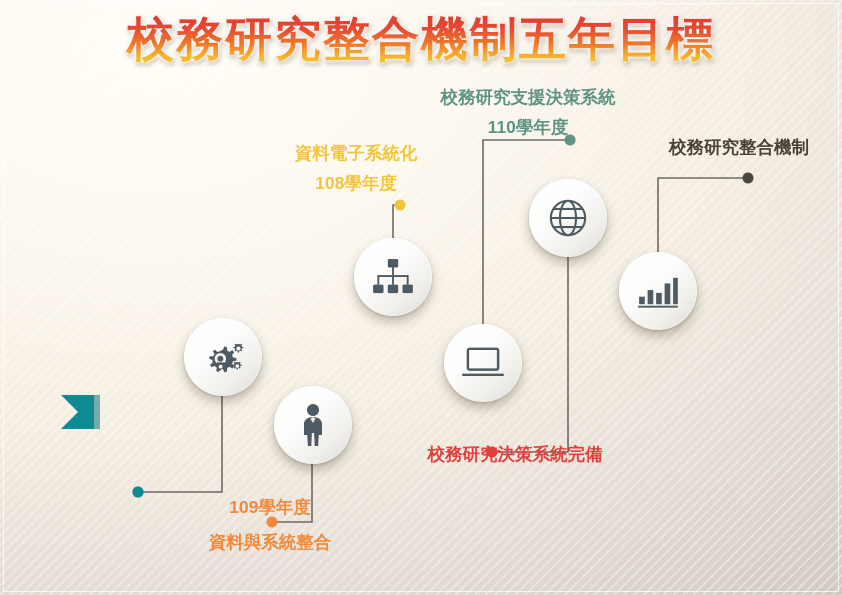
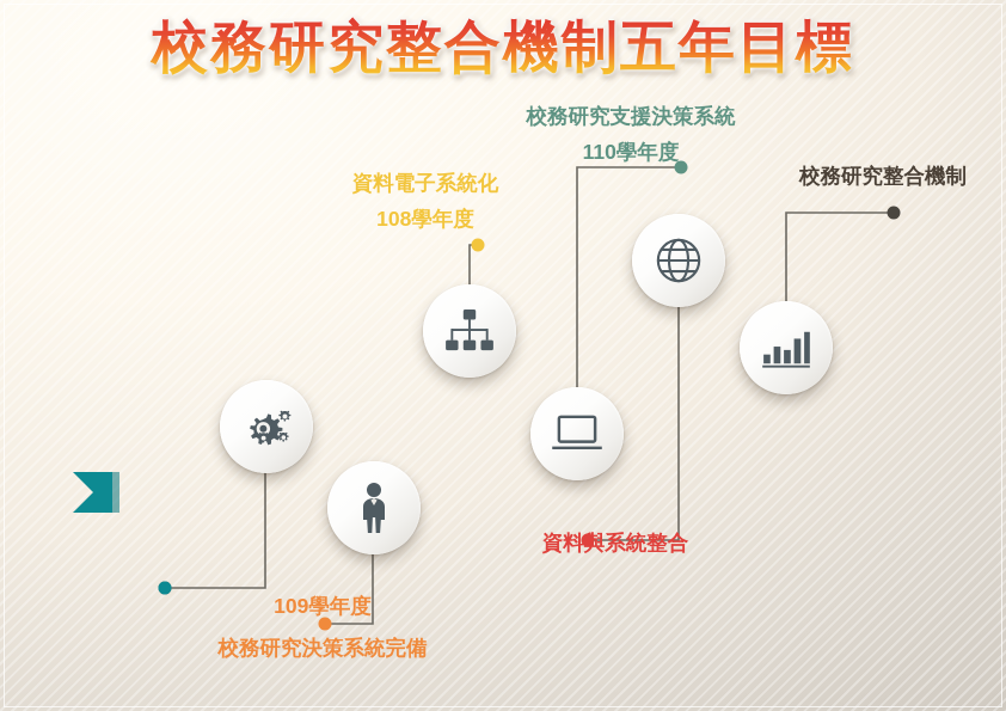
  校務研究整合機制五年目標
  109學年度
- 資料與系統整合
+ 校務研究決策系統完備
  資料電子系統化
  108學年度
  校務研究支援決策系統
  110學年度
- 校務研究決策系統完備
+ 資料與系統整合
  校務研究整合機制
